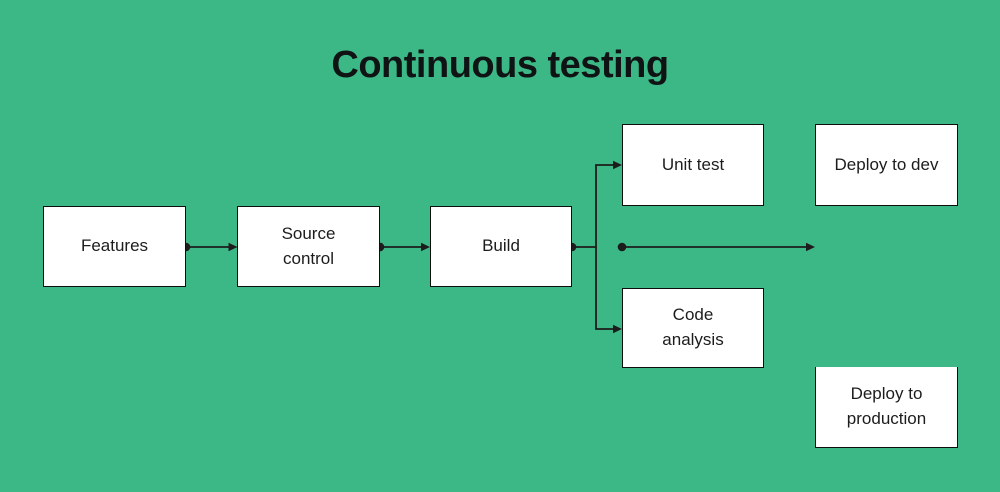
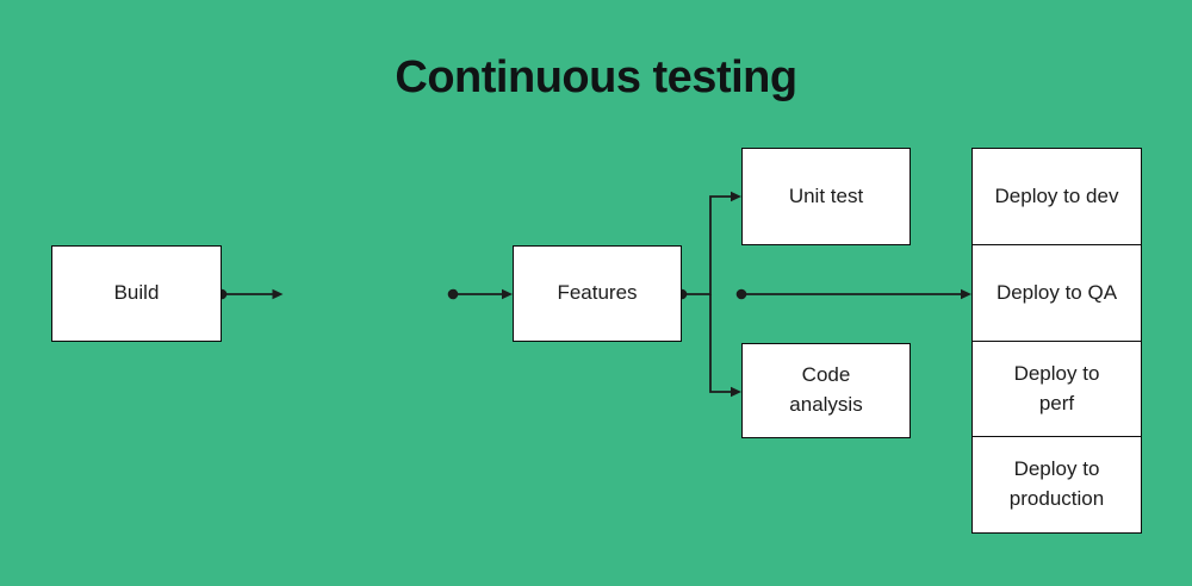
  Continuous testing
- Features
+ Build
- Source control
- Build
+ Features
  Unit test
  Code analysis
  Deploy to dev
+ Deploy to QA
+ Deploy to perf
  Deploy to production
